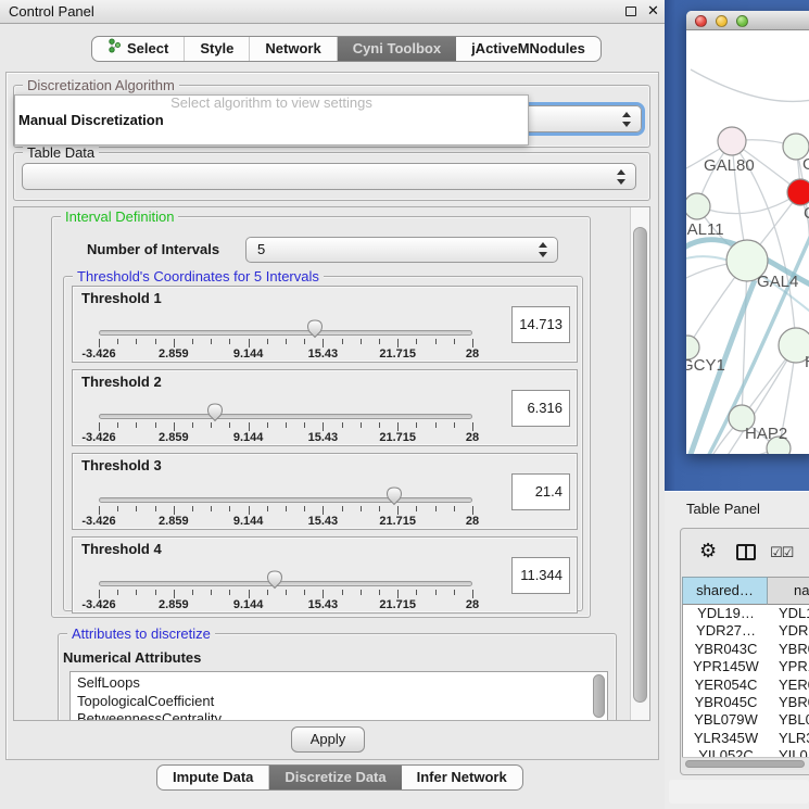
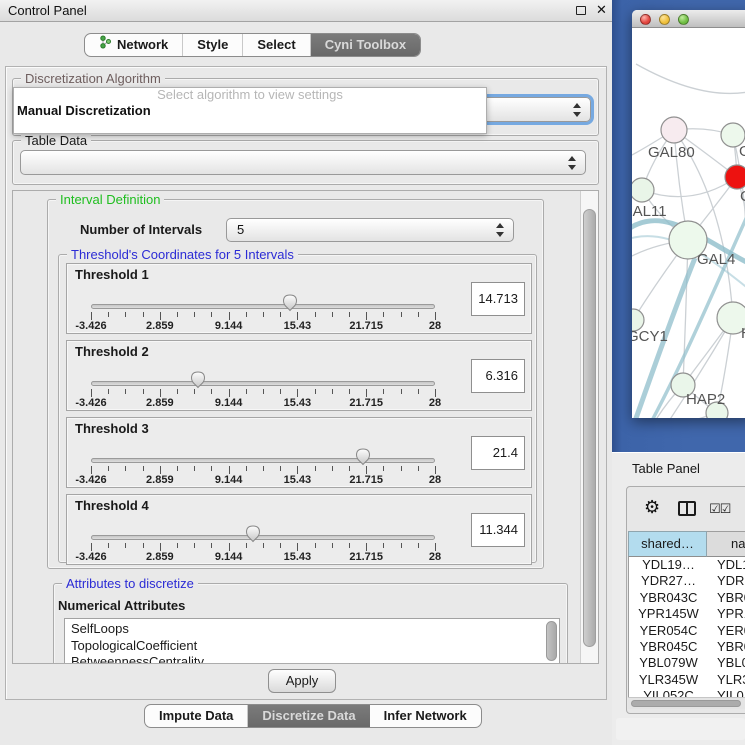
  Control Panel
  ✕
- Select
+ Network
  Style
- Network
+ Select
  Cyni Toolbox
- jActiveMNodules
  Discretization Algorithm
  Table Data
  Interval Definition
  Number of Intervals
  5
  Threshold's Coordinates for 5 Intervals
  Threshold 1
  -3.426
  2.859
  9.144
  15.43
  21.715
  28
  14.713
  Threshold 2
  -3.426
  2.859
  9.144
  15.43
  21.715
  28
  6.316
  Threshold 3
  -3.426
  2.859
  9.144
  15.43
  21.715
  28
  21.4
  Threshold 4
  -3.426
  2.859
  9.144
  15.43
  21.715
  28
  11.344
  Attributes to discretize
  Numerical Attributes
  SelfLoops
  TopologicalCoefficient
  BetweennessCentrality
  Apply
  Impute Data
  Discretize Data
  Infer Network
  Select algorithm to view settings
  Manual Discretization
  GAL80
  AL11
  GAL4
  GCY1
  HAP2
  Table Panel
  ⚙
  ☑☑
  shared…
  na
  YDL19…
  YDL
  YDR27…
  YDR
  YBR043C
  YBR
  YPR145W
  YPR
  YER054C
  YER
  YBR045C
  YBR
  YBL079W
  YBL
  YLR345W
  YLR
  YIL052C
  YIL0
